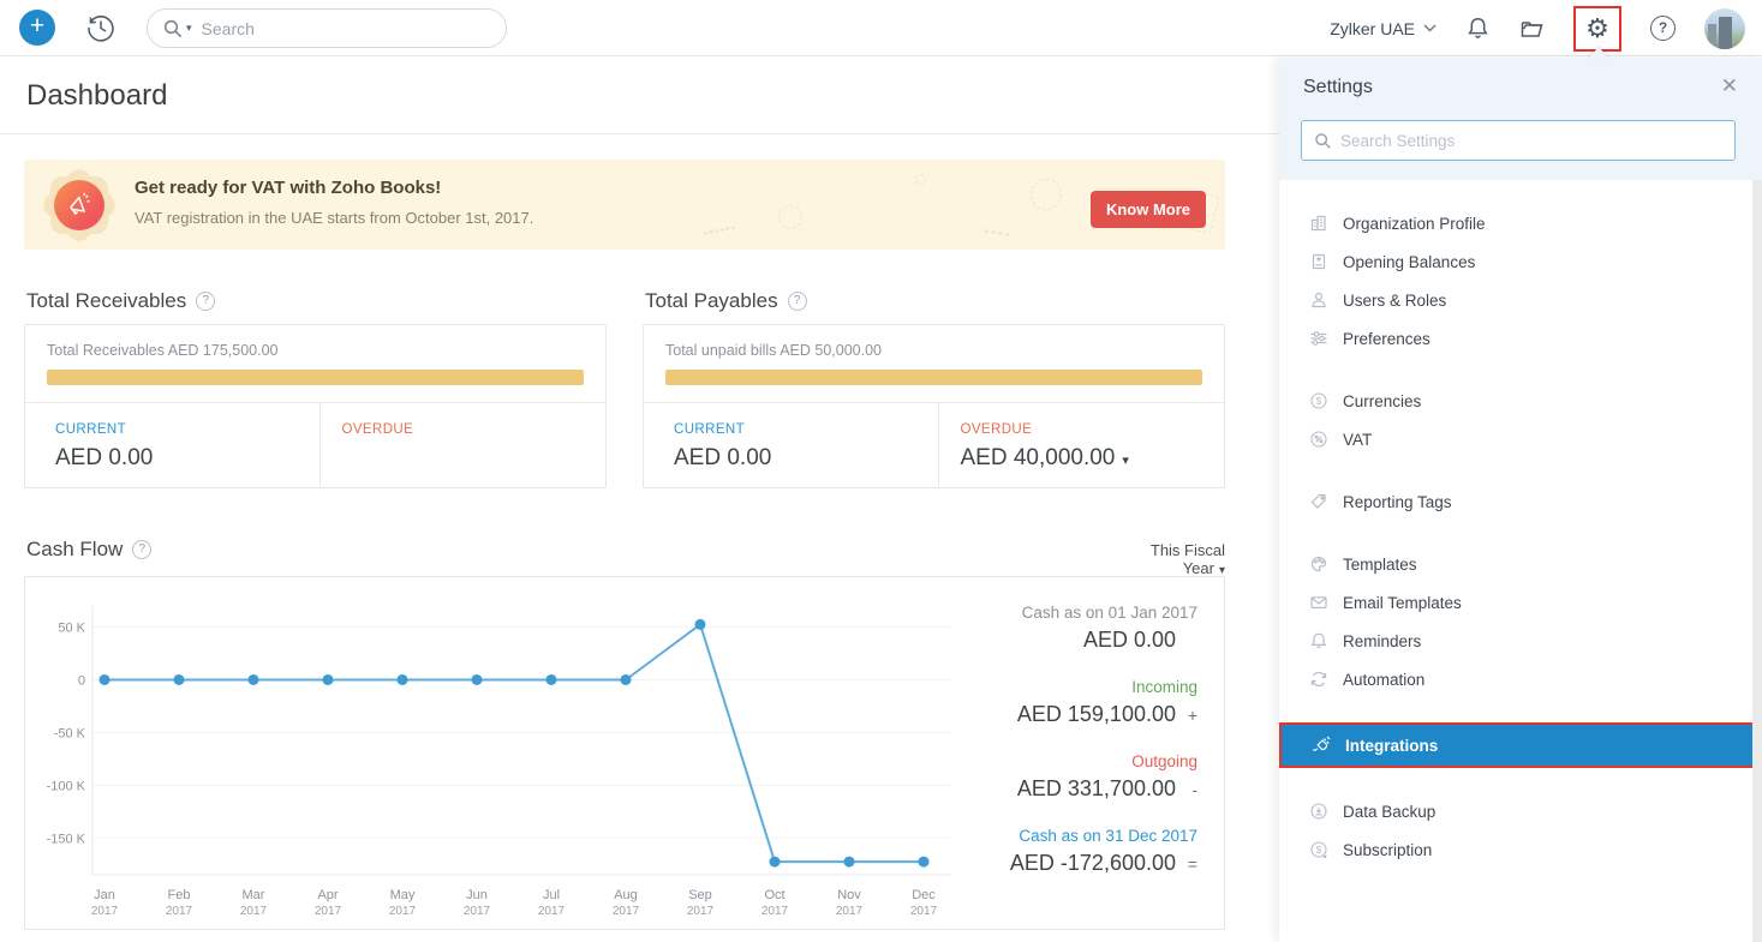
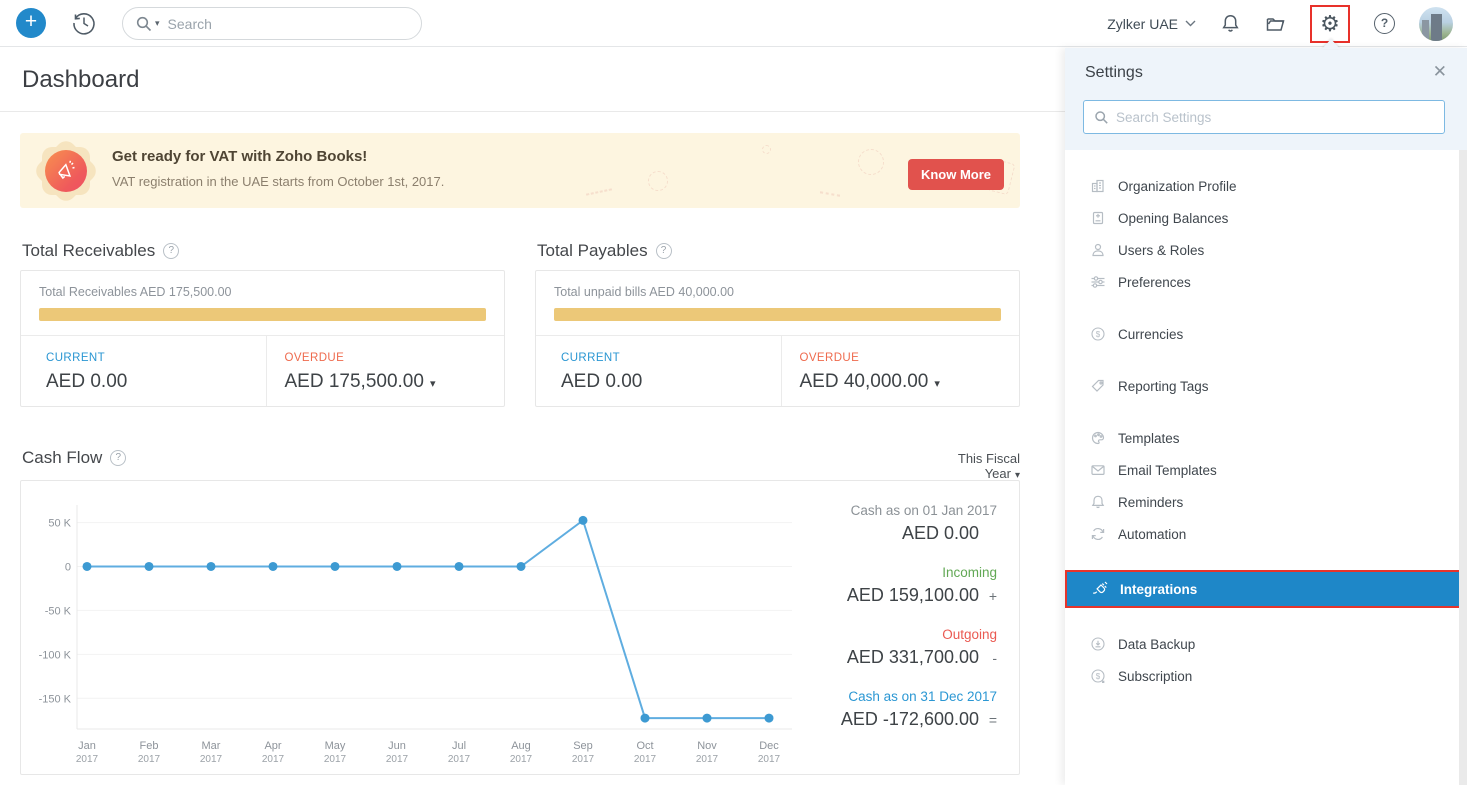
  +
  ▾
  Search
  Zylker UAE
  ⚙
  ?
  Dashboard
  Get ready for VAT with Zoho Books!
  VAT registration in the UAE starts from October 1st, 2017.
  Know More
  Total Receivables
  ?
  Total Receivables AED 175,500.00
  CURRENT
  AED 0.00
  OVERDUE
+ AED 175,500.00 ▾
  Total Payables
  ?
- Total unpaid bills AED 50,000.00
+ Total unpaid bills AED 40,000.00
  CURRENT
  AED 0.00
  OVERDUE
  AED 40,000.00 ▾
  Cash Flow
  ?
  This Fiscal Year ▾
  50 K
  0
  -50 K
  -100 K
  -150 K
  Jan
  2017
  Feb
  2017
  Mar
  2017
  Apr
  2017
  May
  2017
  Jun
  2017
  Jul
  2017
  Aug
  2017
  Sep
  2017
  Oct
  2017
  Nov
  2017
  Dec
  2017
  Cash as on 01 Jan 2017
  AED 0.00
  Incoming
  AED 159,100.00
  +
  Outgoing
  AED 331,700.00
  -
  Cash as on 31 Dec 2017
  AED -172,600.00
  =
  Settings
  ✕
  Search Settings
  Organization Profile
  Opening Balances
  Users & Roles
  Preferences
  $
  Currencies
- VAT
  Reporting Tags
  Templates
  Email Templates
  Reminders
  Automation
  Integrations
  Data Backup
  $
  Subscription
